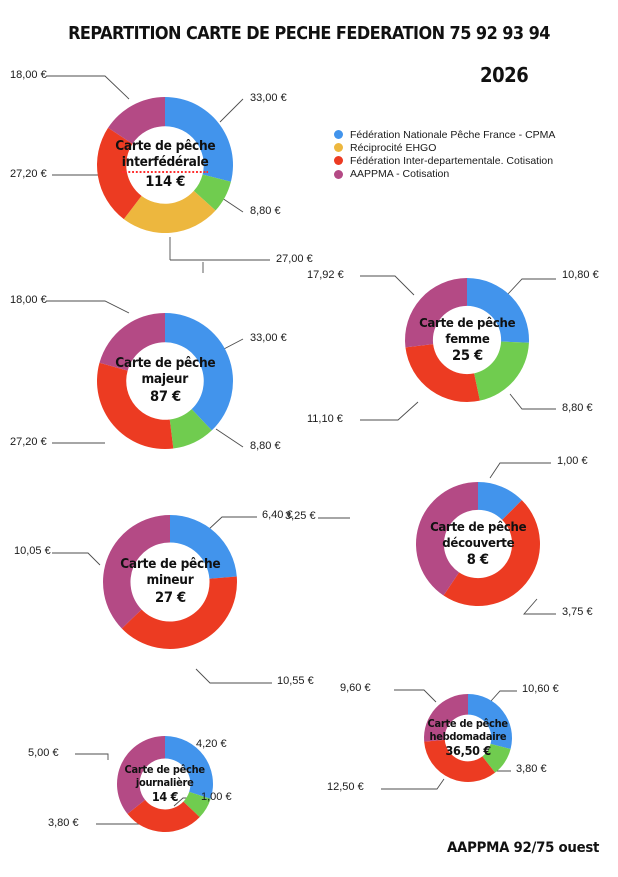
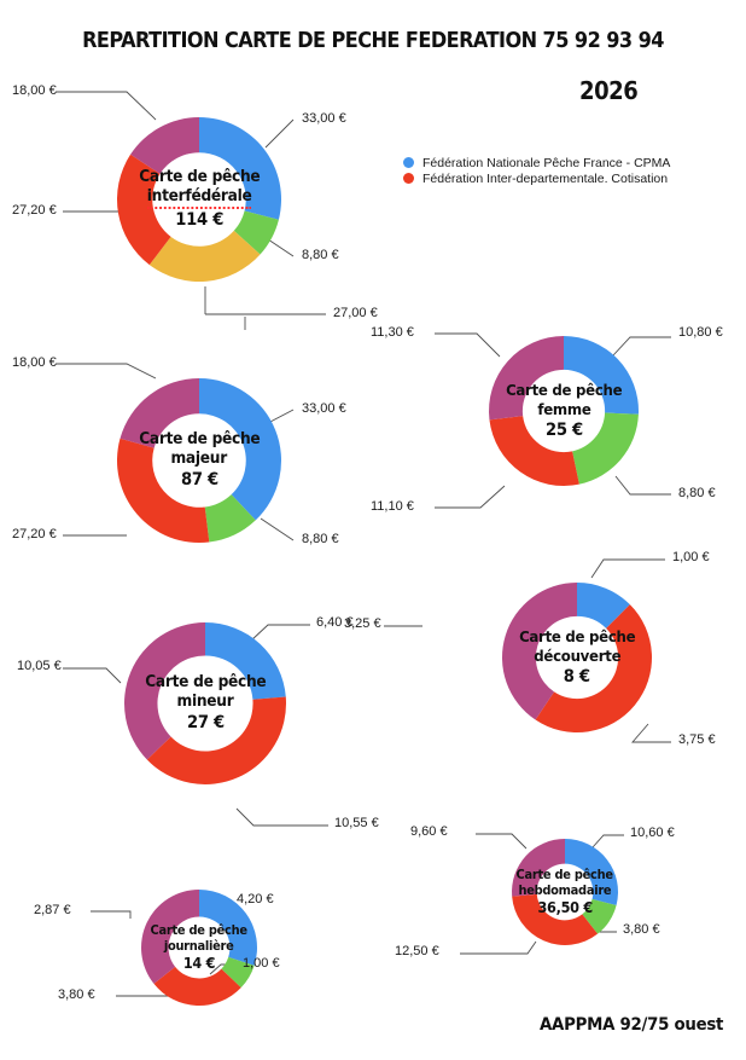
  REPARTITION CARTE DE PECHE FEDERATION 75 92 93 94
  2026
  Fédération Nationale Pêche France - CPMA
- Réciprocité EHGO
  Fédération Inter-departementale. Cotisation
- AAPPMA - Cotisation
  Carte de pêche
  interfédérale
  114 €
  18,00 €
  33,00 €
  8,80 €
  27,00 €
  27,20 €
  Carte de pêche
  majeur
  87 €
  18,00 €
  33,00 €
  8,80 €
  27,20 €
  Carte de pêche
  femme
  25 €
- 17,92 €
+ 11,30 €
  10,80 €
  8,80 €
  11,10 €
  Carte de pêche
  mineur
  27 €
  6,40 €
  10,05 €
  10,55 €
  Carte de pêche
  découverte
  8 €
  1,00 €
  3,75 €
  3,25 €
  Carte de pêche
  journalière
  14 €
  4,20 €
- 5,00 €
+ 2,87 €
  1,00 €
  3,80 €
  Carte de pêche
  hebdomadaire
  36,50 €
  9,60 €
  10,60 €
  3,80 €
  12,50 €
  AAPPMA 92/75 ouest
